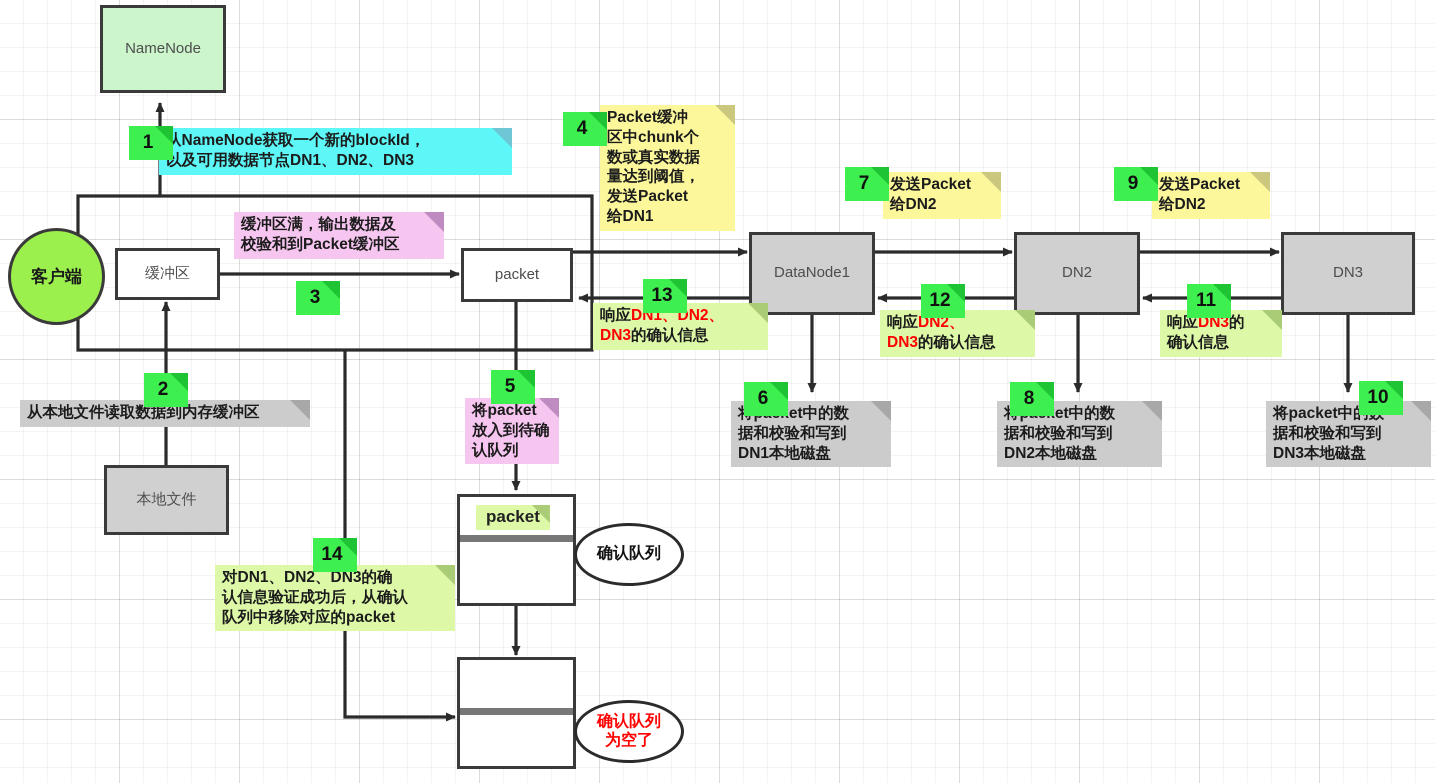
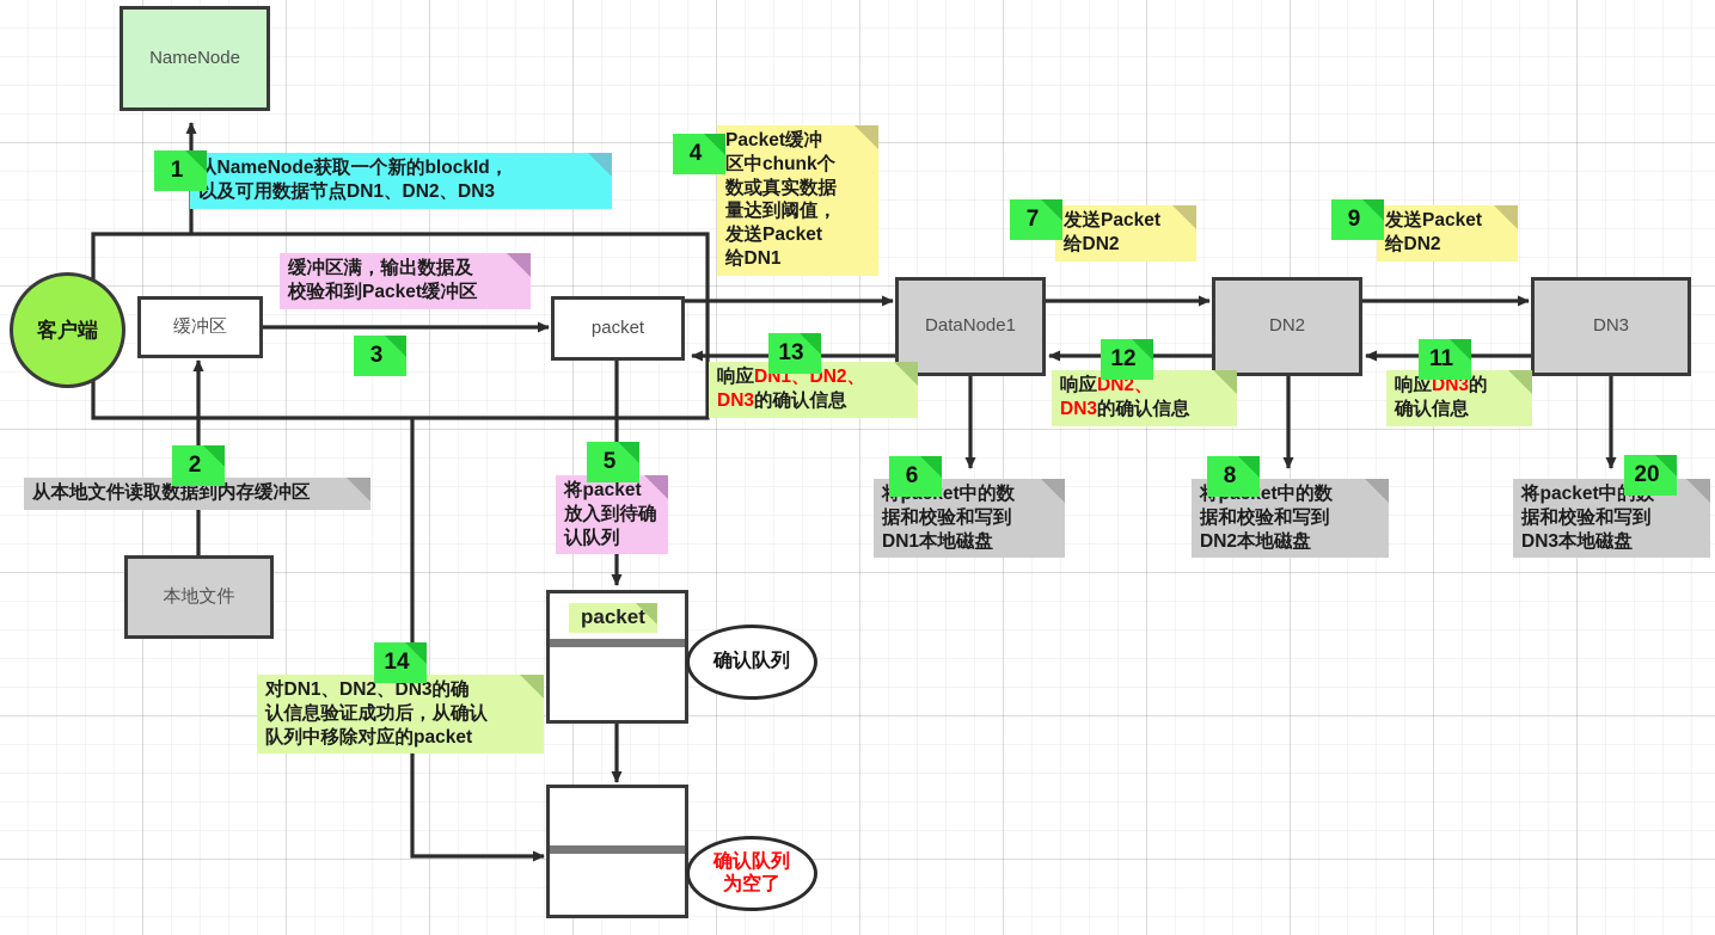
  NameNode
  客户端
  缓冲区
  packet
  本地文件
  DataNode1
  DN2
  DN3
  packet
  确认队列
  确认队列
  为空了
  从NameNode获取一个新的blockId，
  以及可用数据节点DN1、DN2、DN3
  1
  从本地文件读取数据到内存缓冲区
  2
  缓冲区满，输出数据及
  校验和到Packet缓冲区
  3
  Packet缓冲
  区中chunk个
  数或真实数据
  量达到阈值，
  发送Packet
  给DN1
  4
  将packet
  放入到待确
  认队列
  5
  据和校验和写到
  DN1本地磁盘
  6
  发送Packet
  给DN2
  7
  据和校验和写到
  DN2本地磁盘
  8
  发送Packet
  给DN2
  9
  将packet中
  据和校验和写到
  DN3本地磁盘
- 10
+ 20
  响应DN3的
  确认信息
  11
  响应DN2、
  DN3的确认信息
  12
  响应DN1、DN2、
  DN3的确认信息
  13
  对DN1、DN2、DN3的确
  认信息验证成功后，从确认
  队列中移除对应的packet
  14
